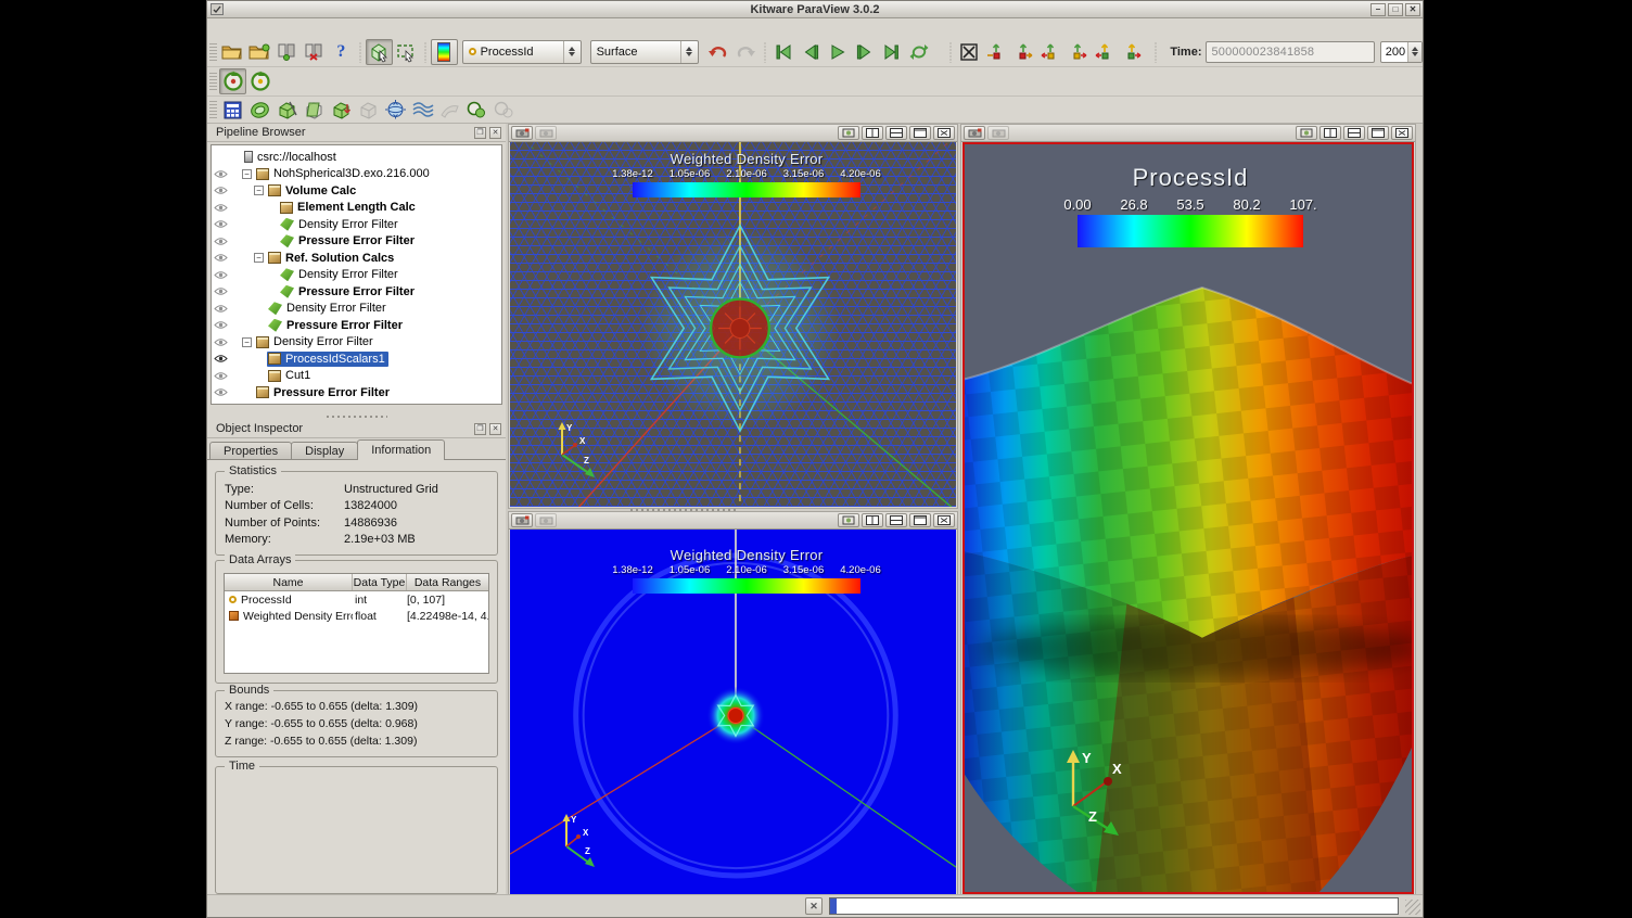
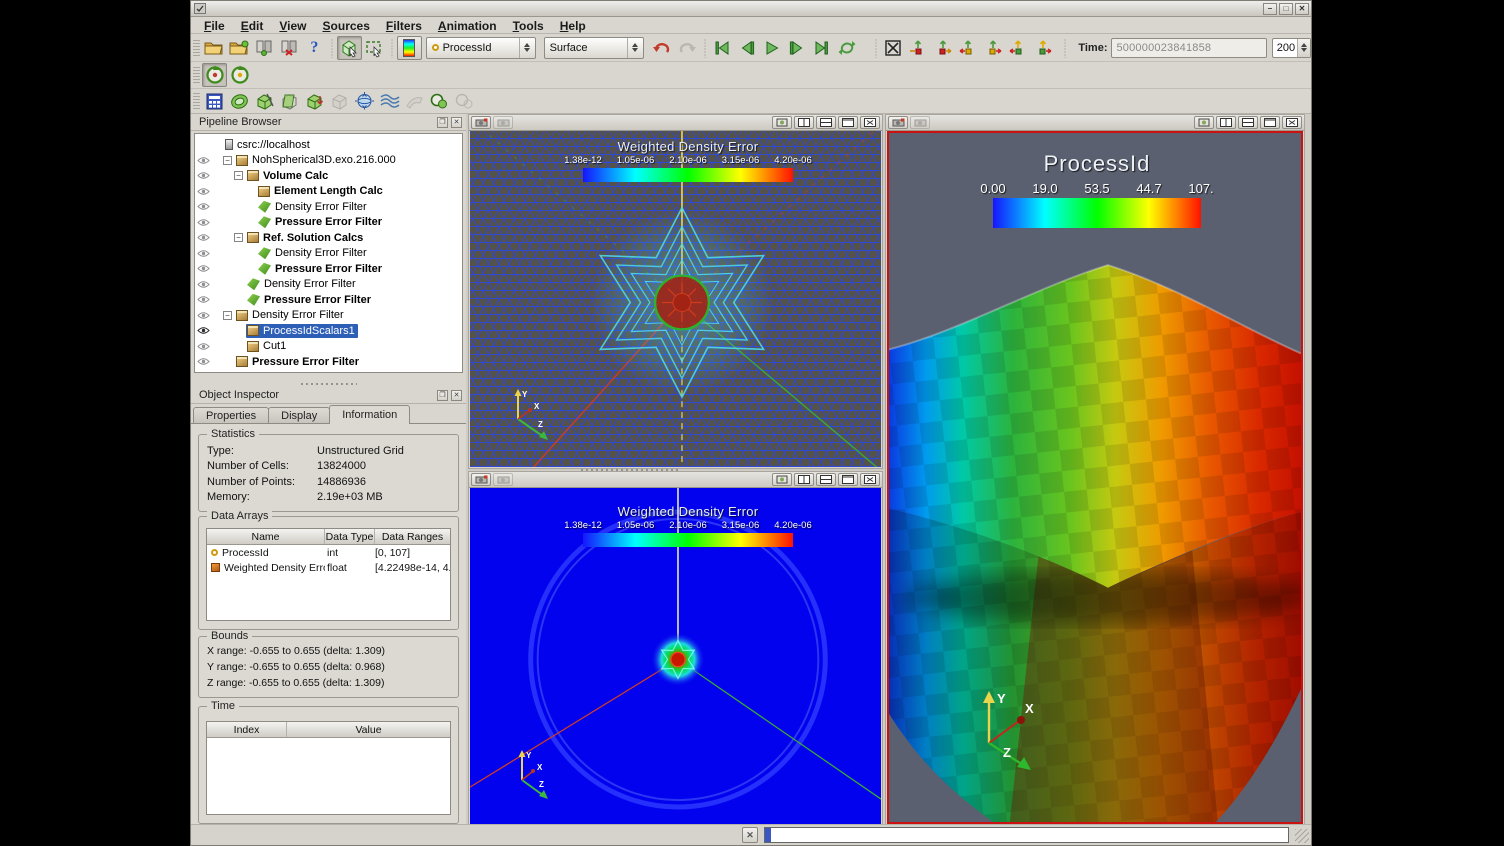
- Kitware ParaView 3.0.2
  –
  □
  ✕
+ File
+ Edit
+ View
+ Sources
+ Filters
+ Animation
+ Tools
+ Help
  ?
  ProcessId
  Surface
  Time:
  500000023841858
  200
  Pipeline Browser
  csrc://localhost
  −
  NohSpherical3D.exo.216.000
  −
  Volume Calc
  Element Length Calc
  Density Error Filter
  Pressure Error Filter
  −
  Ref. Solution Calcs
  Density Error Filter
  Pressure Error Filter
  Density Error Filter
  Pressure Error Filter
  −
  Density Error Filter
  ProcessIdScalars1
  Cut1
  Pressure Error Filter
  Object Inspector
  Properties
  Display
  Information
  Statistics
  Type:
  Unstructured Grid
  Number of Cells:
  13824000
  Number of Points:
  14886936
  Memory:
  2.19e+03 MB
  Data Arrays
  Name
  Data Type
  Data Ranges
  ProcessId
  int
  [0, 107]
  Weighted Density Err
  float
  [4.22498e-14, 4
  Bounds
  X range: -0.655 to 0.655 (delta: 1.309)
  Y range: -0.655 to 0.655 (delta: 0.968)
  Z range: -0.655 to 0.655 (delta: 1.309)
  Time
+ Index
+ Value
  Weighted Density Error
  1.38e-12
  1.05e-06
  2.10e-06
  3.15e-06
  4.20e-06
  Y
  X
  Z
  Weighted Density Error
  1.38e-12
  1.05e-06
  2.10e-06
  3.15e-06
  4.20e-06
  Y
  X
  Z
  ProcessId
  0.00
- 26.8
+ 19.0
  53.5
- 80.2
+ 44.7
  107.
  Y
  X
  Z
  ✕
